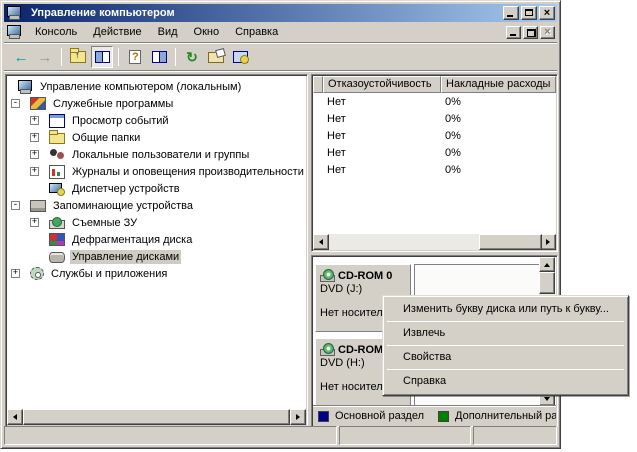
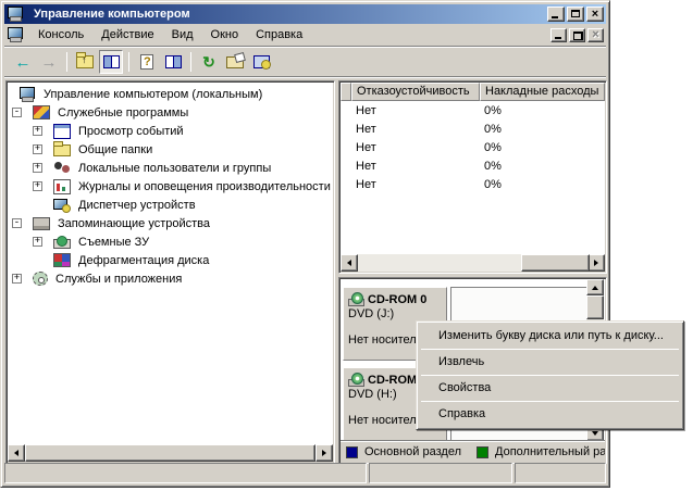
  Управление компьютером
  ×
  Консоль
  Действие
  Вид
  Окно
  Справка
  ×
  ←
  →
  ↑
  ?
  ↻
  Управление компьютером (локальным)
  -
  Служебные программы
  +
  Просмотр событий
  +
  Общие папки
  +
  Локальные пользователи и группы
  +
  Журналы и оповещения производительности
  Диспетчер устройств
  -
  Запоминающие устройства
  +
  Съемные ЗУ
  Дефрагментация диска
- Управление дисками
  +
  Службы и приложения
  Отказоустойчивость
  Накладные расходы
  Нет
  0%
  Нет
  0%
  Нет
  0%
  Нет
  0%
  Нет
  0%
  CD-ROM 0
  DVD (J:)
  Нет носител
  CD-ROM
  DVD (H:)
  Нет носител
  Основной раздел
  Дополнительный ра
- Изменить букву диска или путь к букву...
+ Изменить букву диска или путь к диску...
  Извлечь
  Свойства
  Справка
